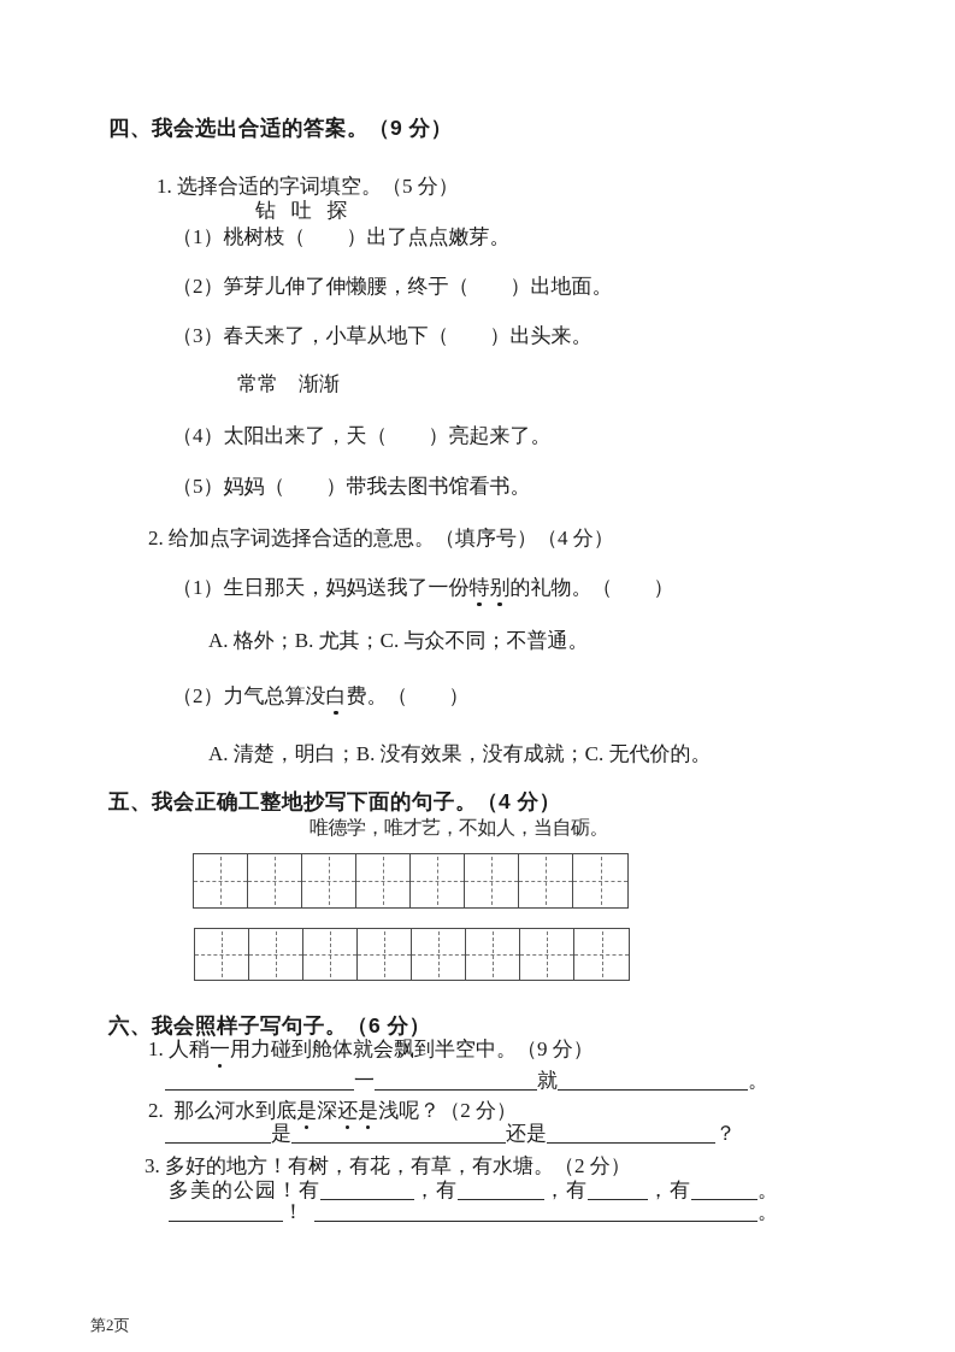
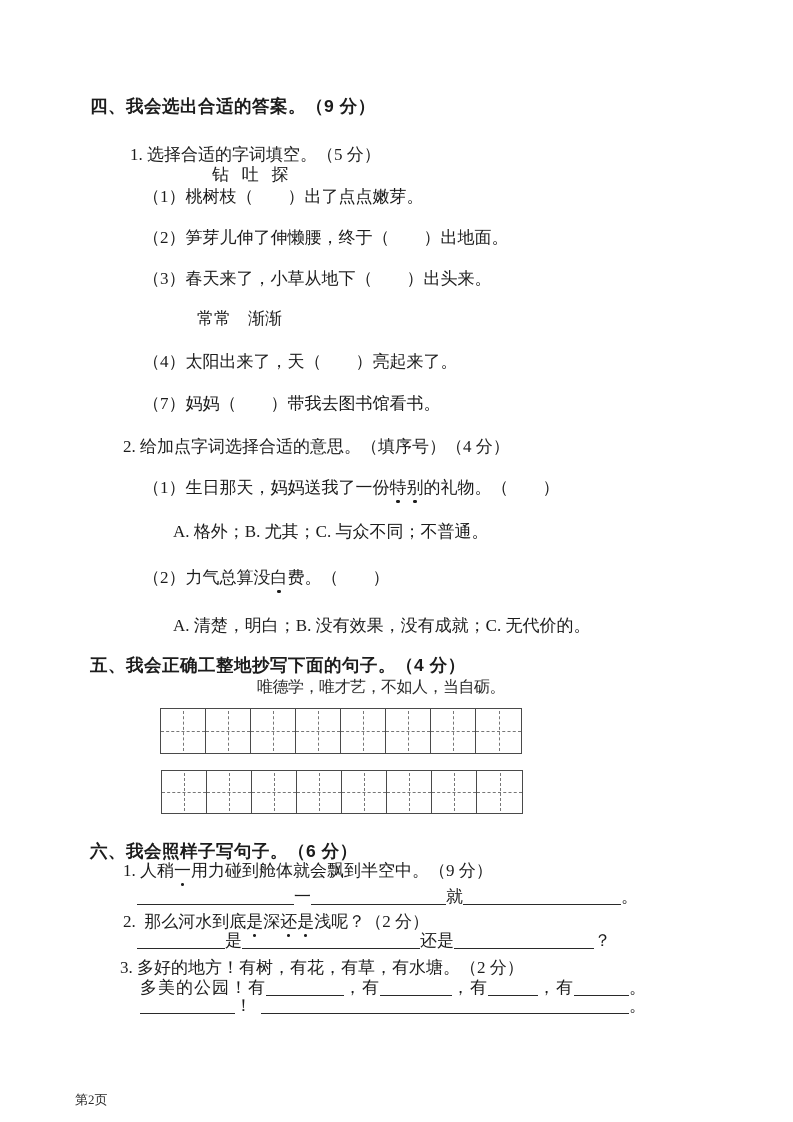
  四、我会选出合适的答案。（9 分）
  1. 选择合适的字词填空。（5 分）
  钻 吐 探
  （1）桃树枝（ ）出了点点嫩芽。
  （2）笋芽儿伸了伸懒腰，终于（ ）出地面。
  （3）春天来了，小草从地下（ ）出头来。
  常常 渐渐
  （4）太阳出来了，天（ ）亮起来了。
- （5）妈妈（ ）带我去图书馆看书。
+ （7）妈妈（ ）带我去图书馆看书。
  2. 给加点字词选择合适的意思。（填序号）（4 分）
  （1）生日那天，妈妈送我了一份特别的礼物。（ ）
  A. 格外；B. 尤其；C. 与众不同；不普通。
  （2）力气总算没白费。（ ）
  A. 清楚，明白；B. 没有效果，没有成就；C. 无代价的。
  五、我会正确工整地抄写下面的句子。（4 分）
  唯德学，唯才艺，不如人，当自砺。
  六、我会照样子写句子。（6 分）
  1. 人稍一用力碰到舱体就会飘到半空中。（9 分）
  一 就 。
  2. 那么河水到底是深还是浅呢？（2 分）
  是 还是 ？
  3. 多好的地方！有树，有花，有草，有水塘。（2 分）
  多美的公园！有 ，有 ，有 ，有 。
  ！ 。
  第2页
